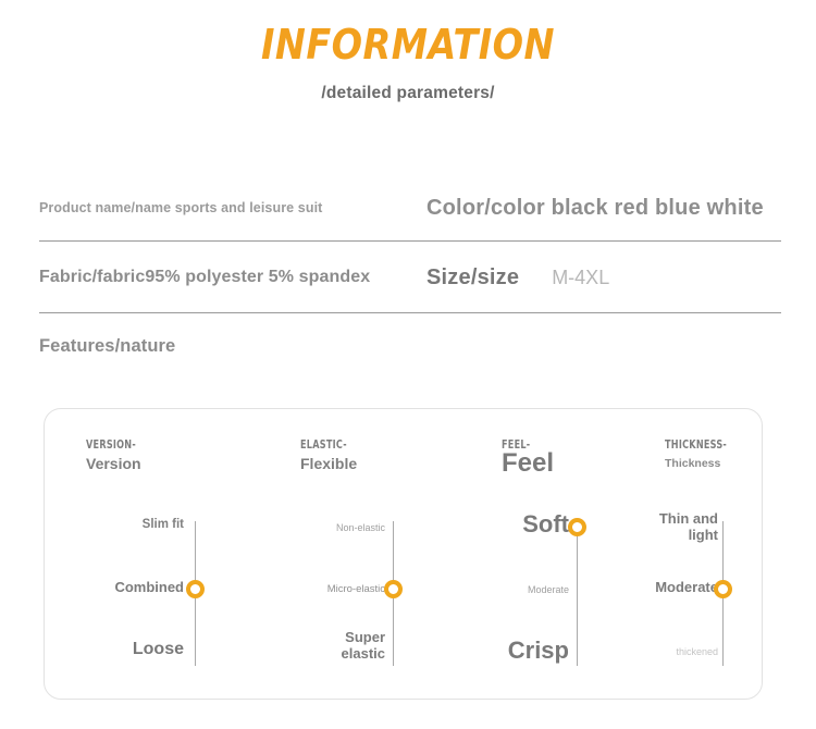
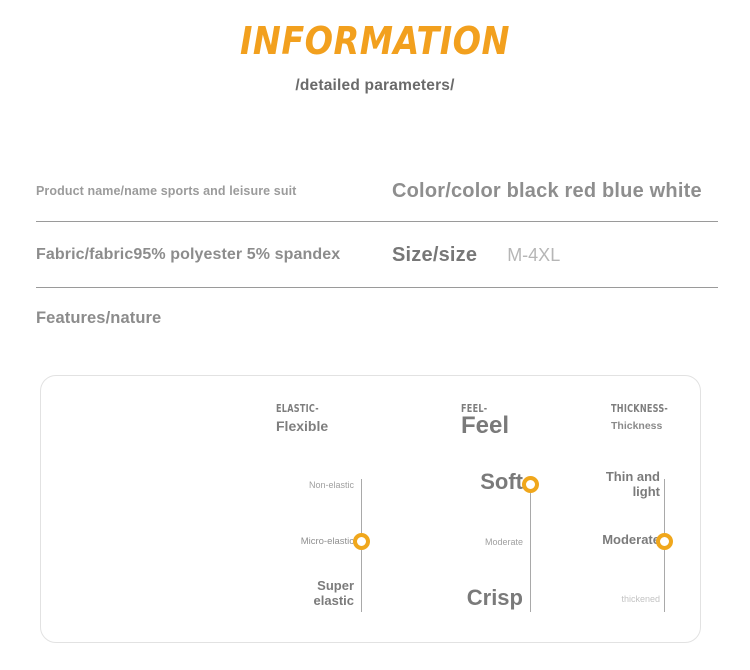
  INFORMATION
  /detailed parameters/
  Product name/name sports and leisure suit
  Color/color black red blue white
  Fabric/fabric95% polyester 5% spandex
  Size/size
  M-4XL
  Features/nature
- VERSION-
- Version
- Slim fit
- Combined
- Loose
  ELASTIC-
  Flexible
  Non-elastic
  Micro-elastic
  Super
  elastic
  FEEL-
  Feel
  Soft
  Moderate
  Crisp
  THICKNESS-
  Thickness
  Thin and
  light
  Moderat
  thickened
